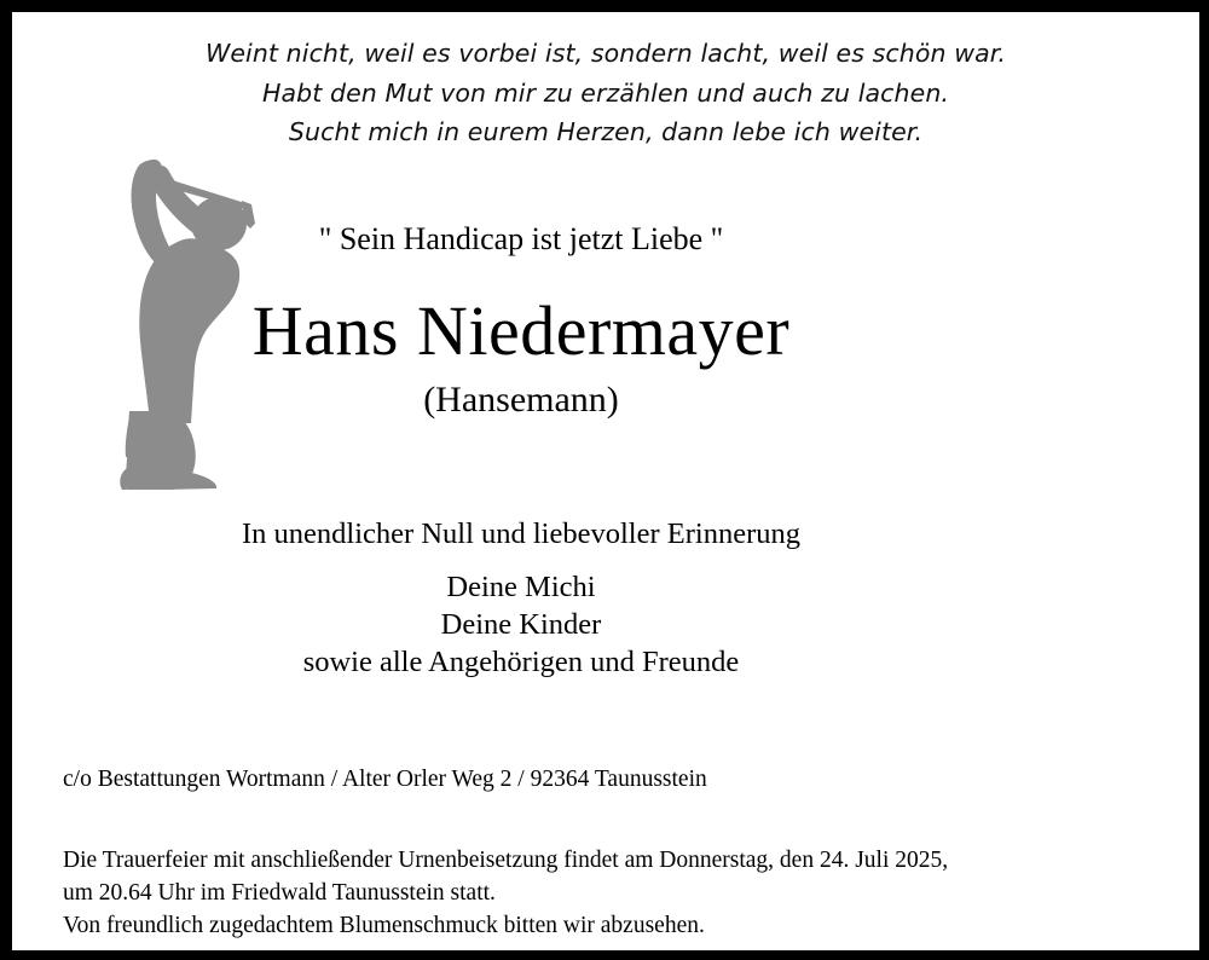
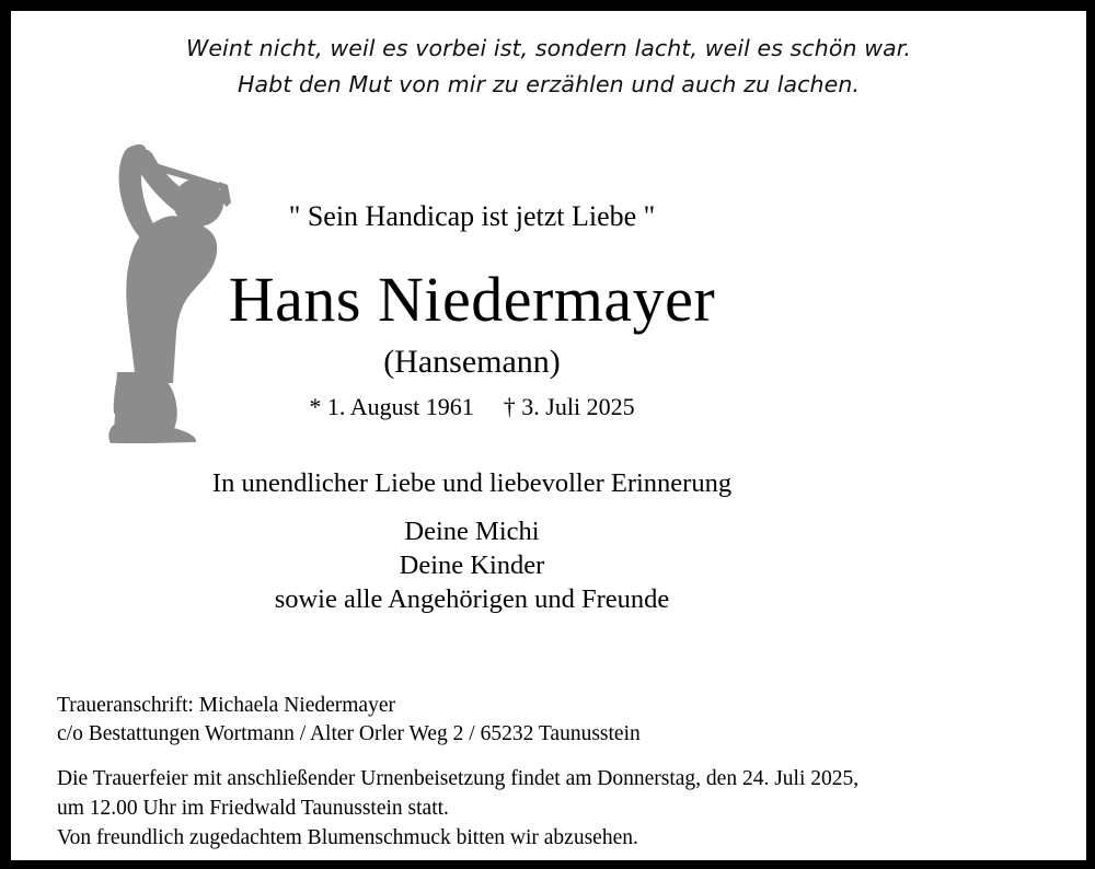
  Weint nicht, weil es vorbei ist, sondern lacht, weil es schön war.
  Habt den Mut von mir zu erzählen und auch zu lachen.
- Sucht mich in eurem Herzen, dann lebe ich weiter.
  " Sein Handicap ist jetzt Liebe "
  Hans Niedermayer
  (Hansemann)
+ * 1. August 1961 † 3. Juli 2025
- In unendlicher Null und liebevoller Erinnerung
+ In unendlicher Liebe und liebevoller Erinnerung
  Deine Michi
  Deine Kinder
  sowie alle Angehörigen und Freunde
+ Traueranschrift: Michaela Niedermayer
- c/o Bestattungen Wortmann / Alter Orler Weg 2 / 92364 Taunusstein
+ c/o Bestattungen Wortmann / Alter Orler Weg 2 / 65232 Taunusstein
  Die Trauerfeier mit anschließender Urnenbeisetzung findet am Donnerstag, den 24. Juli 2025,
- um 20.64 Uhr im Friedwald Taunusstein statt.
+ um 12.00 Uhr im Friedwald Taunusstein statt.
  Von freundlich zugedachtem Blumenschmuck bitten wir abzusehen.
